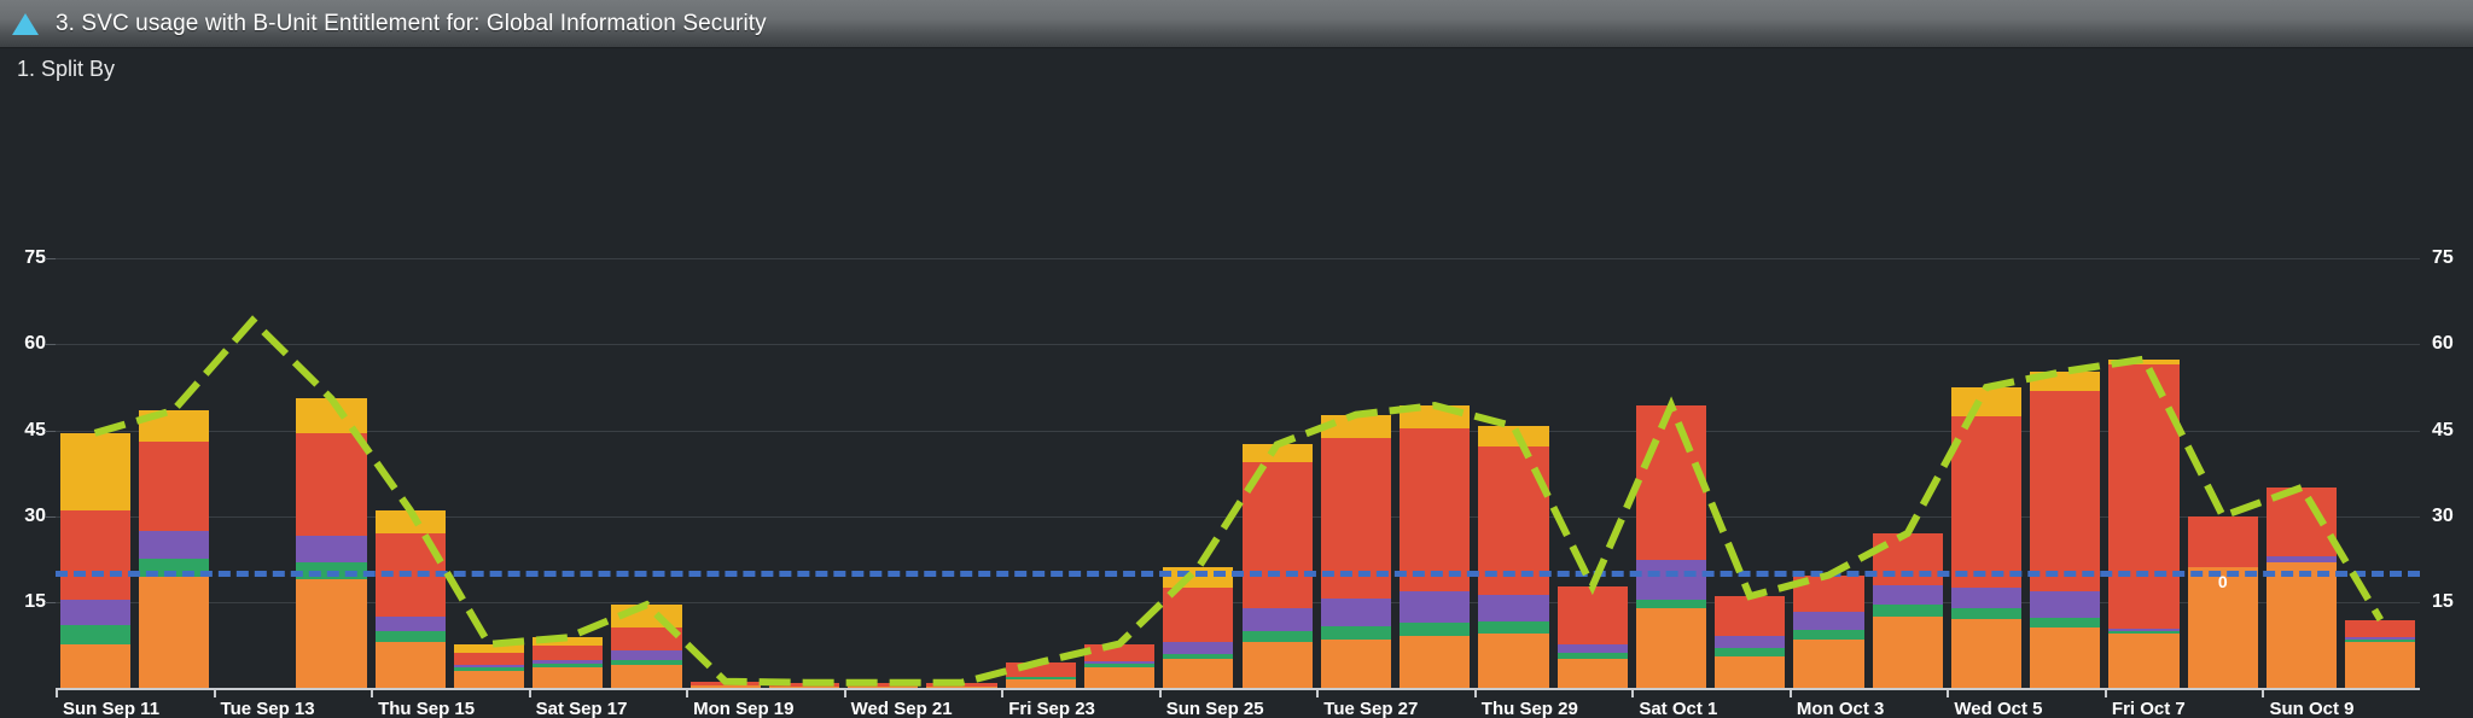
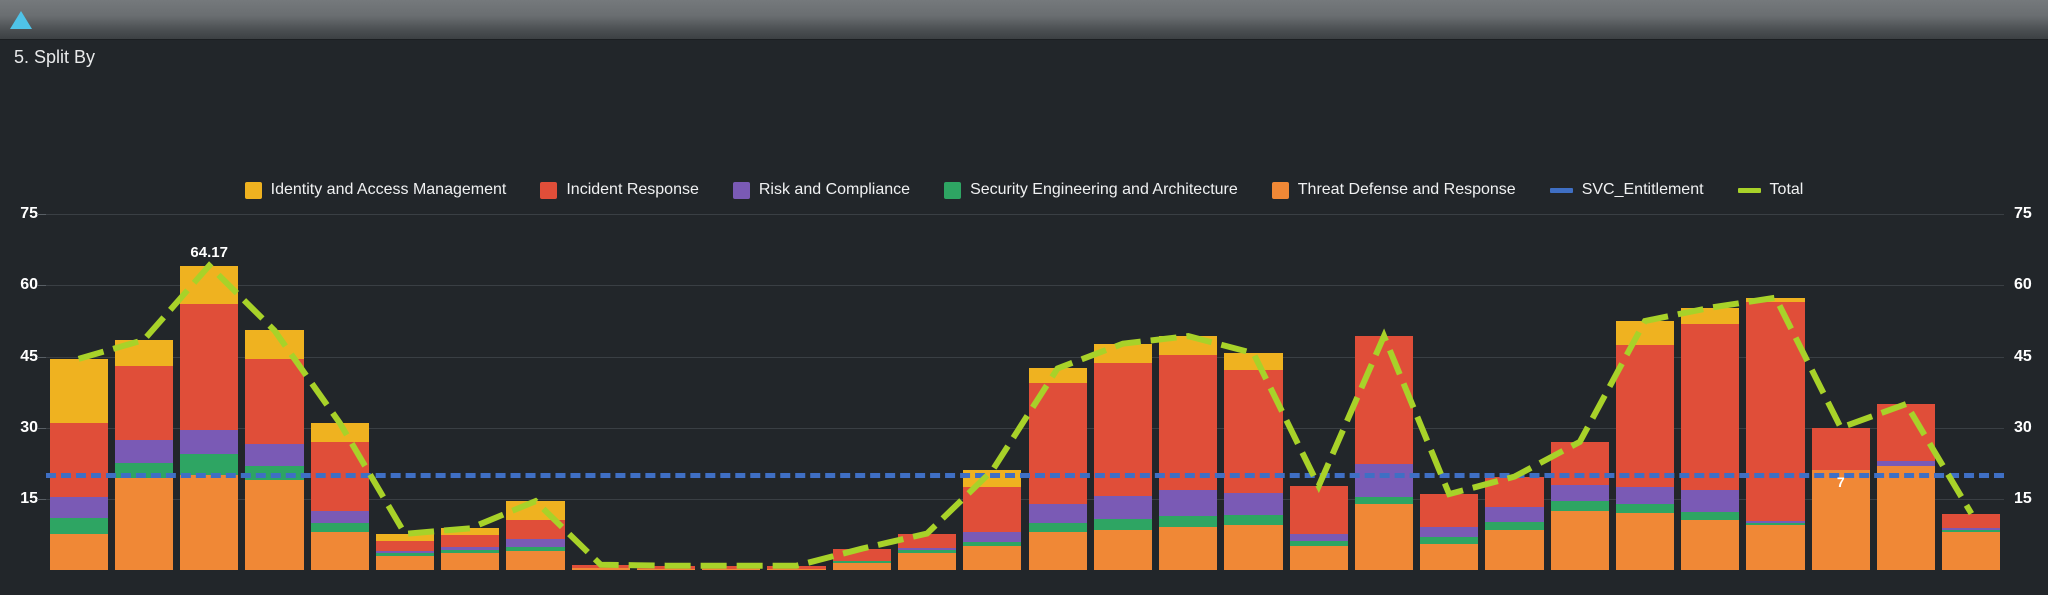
- 3. SVC usage with B-Unit Entitlement for: Global Information Security
- 1. Split By
+ 5. Split By
+ Identity and Access Management
+ Incident Response
+ Risk and Compliance
+ Security Engineering and Architecture
+ Threat Defense and Response
+ SVC_Entitlement
+ Total
+ 64.17
  15
  15
  30
  30
  45
  45
  60
  60
  75
  75
- 0
+ 7
- Sun Sep 11
- Tue Sep 13
- Thu Sep 15
- Sat Sep 17
- Mon Sep 19
- Wed Sep 21
- Fri Sep 23
- Sun Sep 25
- Tue Sep 27
- Thu Sep 29
- Sat Oct 1
- Mon Oct 3
- Wed Oct 5
- Fri Oct 7
- Sun Oct 9
